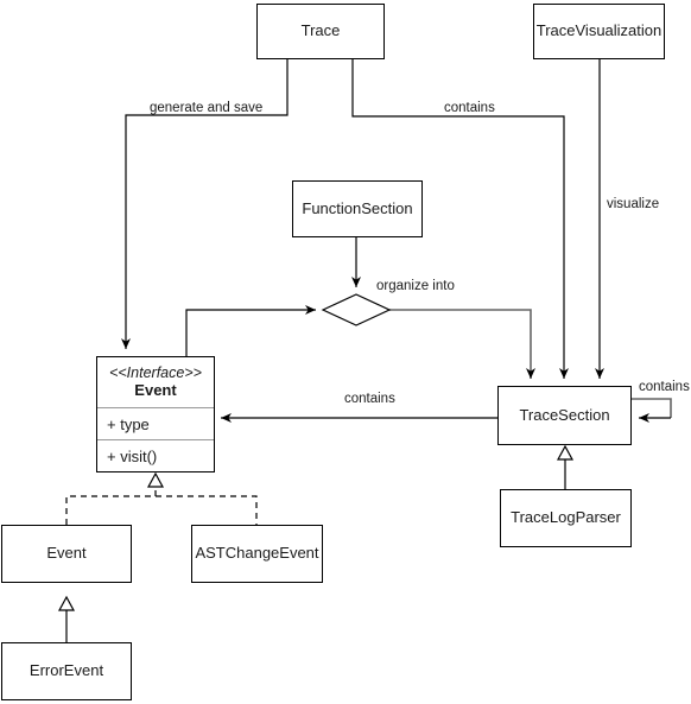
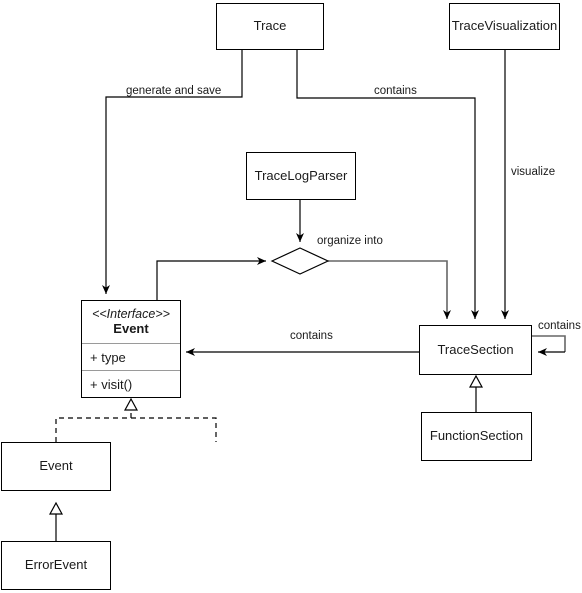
  Trace
  TraceVisualization
- FunctionSection
+ TraceLogParser
  <<Interface>>
  Event
  + type
  + visit()
  TraceSection
- TraceLogParser
+ FunctionSection
  Event
- ASTChangeEvent
  ErrorEvent
  generate and save
  contains
  visualize
  organize into
  contains
  contains
